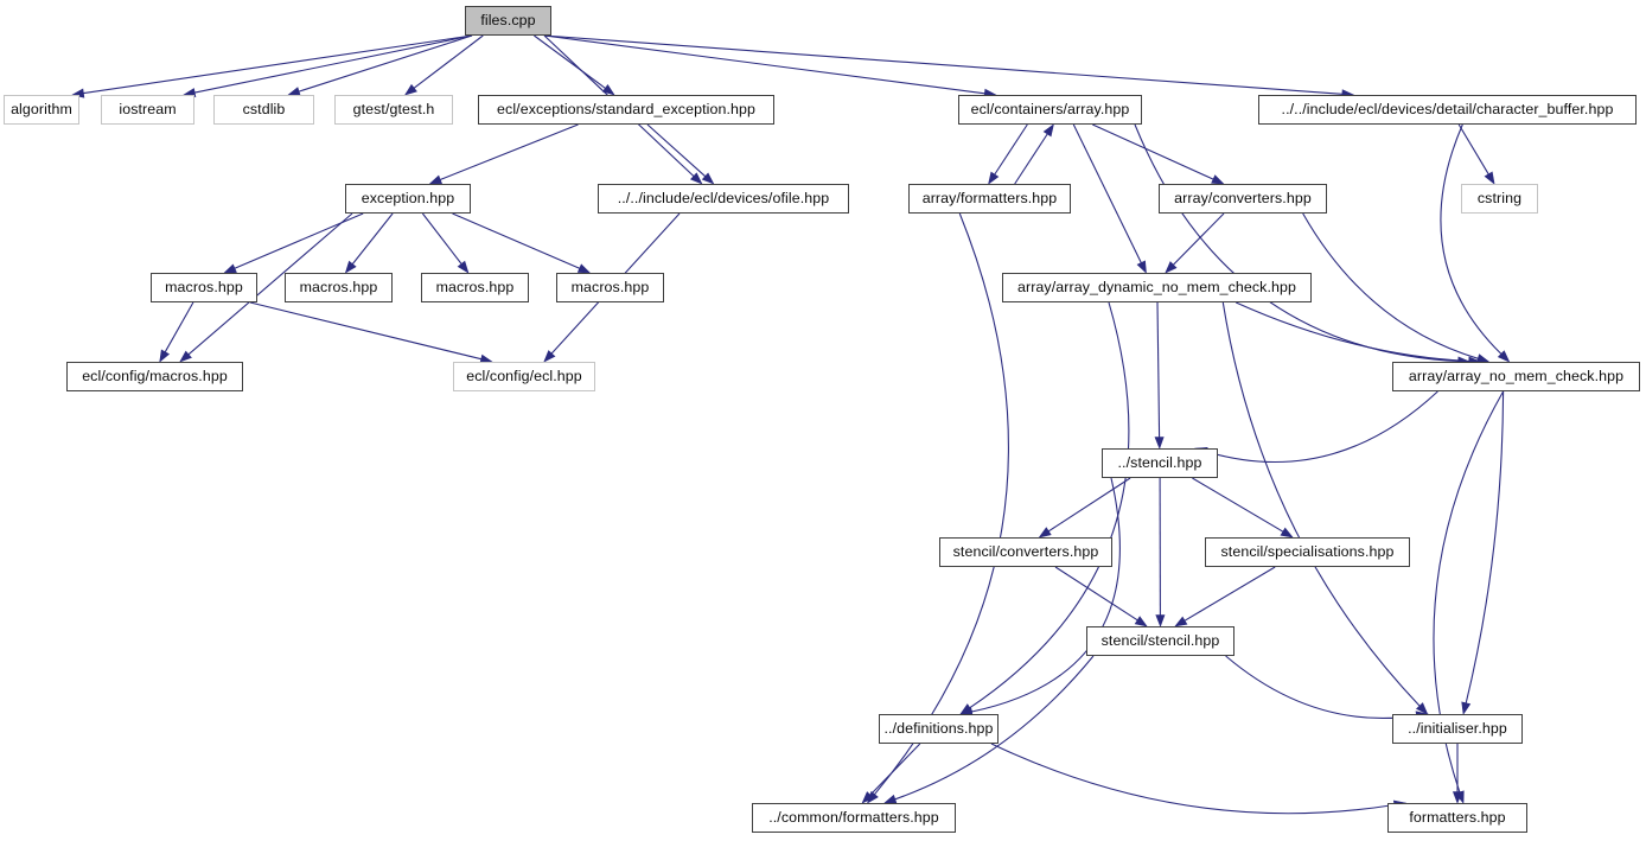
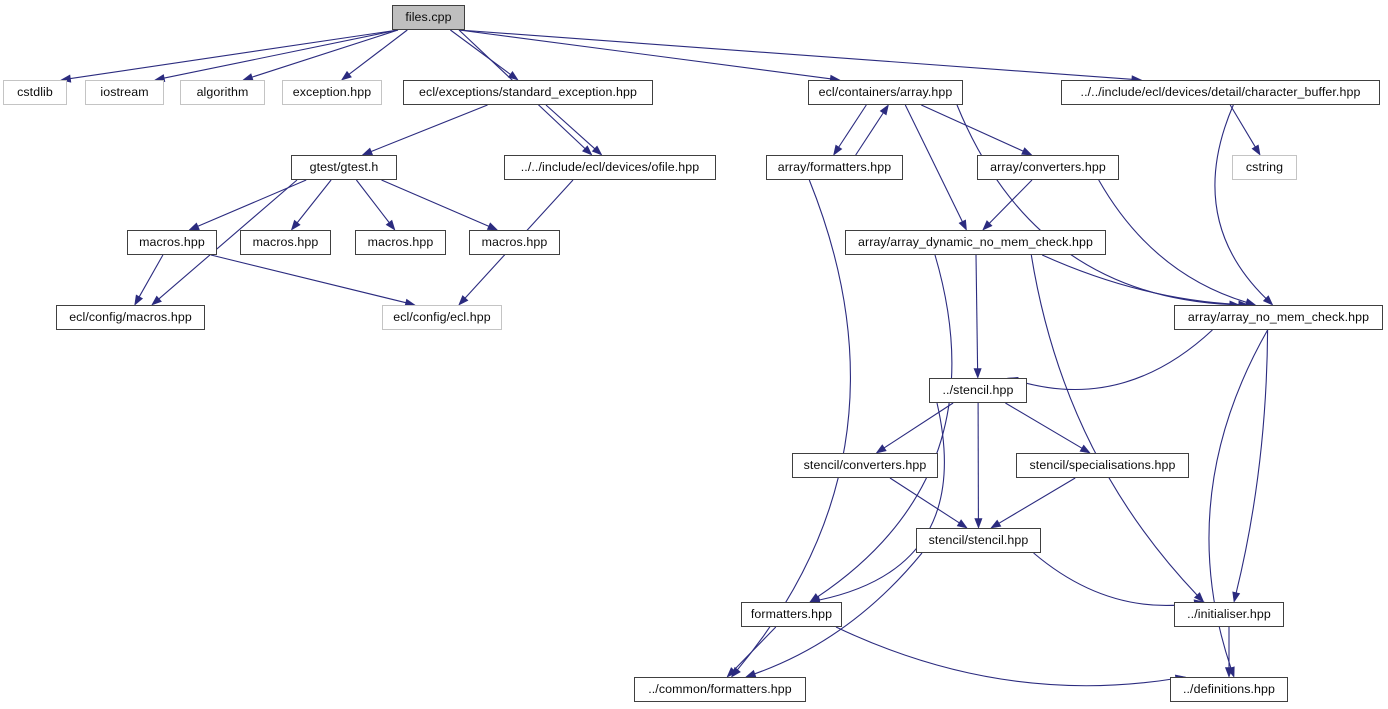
  files.cpp
- algorithm
+ cstdlib
  iostream
- cstdlib
+ algorithm
- gtest/gtest.h
+ exception.hpp
  ecl/exceptions/standard_exception.hpp
  ecl/containers/array.hpp
  ../../include/ecl/devices/detail/character_buffer.hpp
- exception.hpp
+ gtest/gtest.h
  ../../include/ecl/devices/ofile.hpp
  array/formatters.hpp
  array/converters.hpp
  cstring
  macros.hpp
  macros.hpp
  macros.hpp
  macros.hpp
  array/array_dynamic_no_mem_check.hpp
  ecl/config/macros.hpp
  ecl/config/ecl.hpp
  array/array_no_mem_check.hpp
  ../stencil.hpp
  stencil/converters.hpp
  stencil/specialisations.hpp
  stencil/stencil.hpp
- ../definitions.hpp
+ formatters.hpp
  ../initialiser.hpp
  ../common/formatters.hpp
- formatters.hpp
+ ../definitions.hpp
